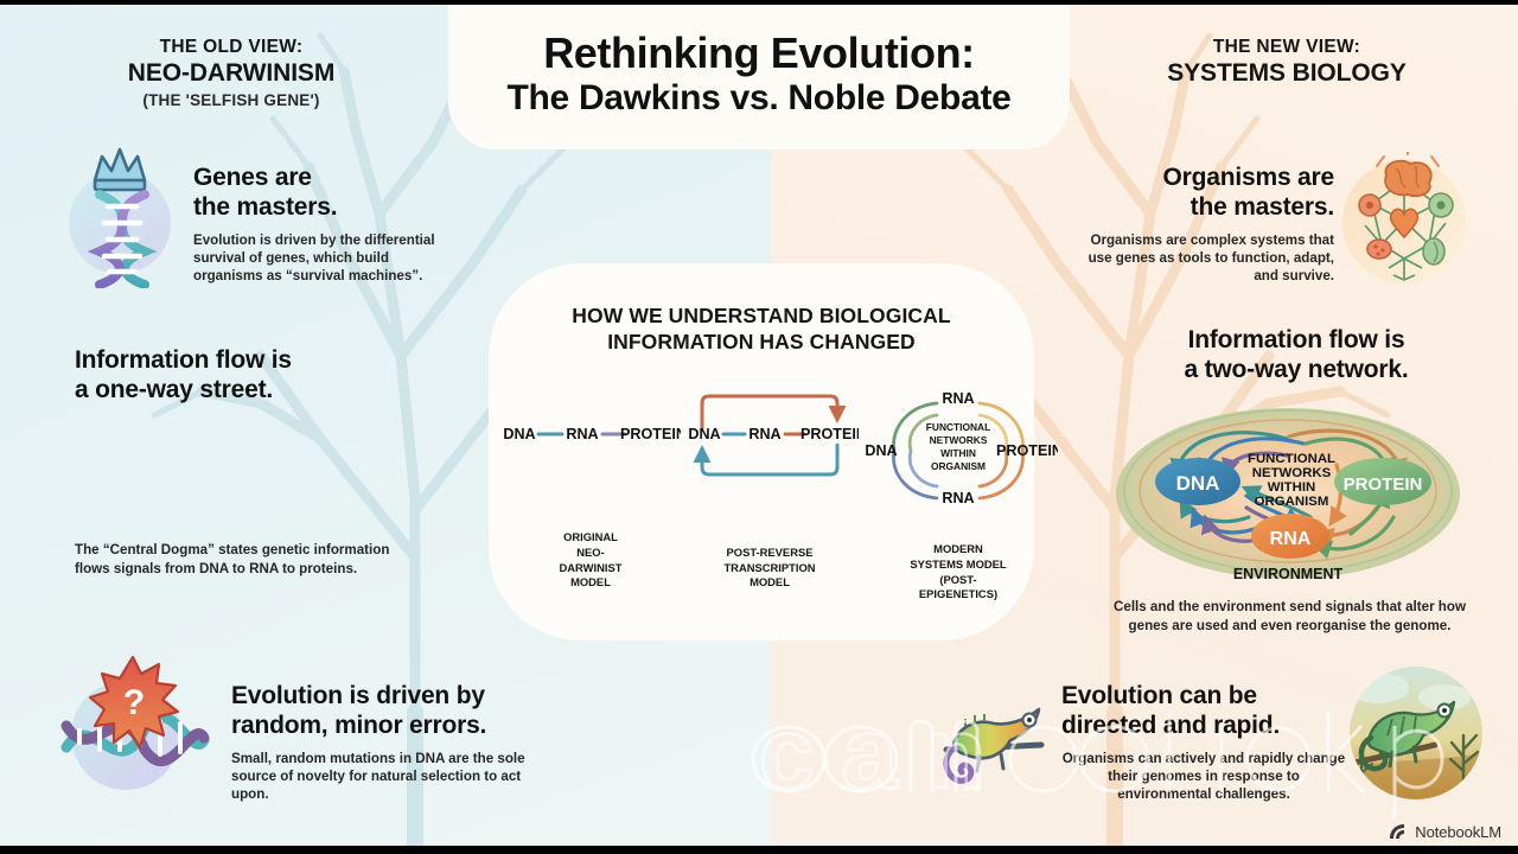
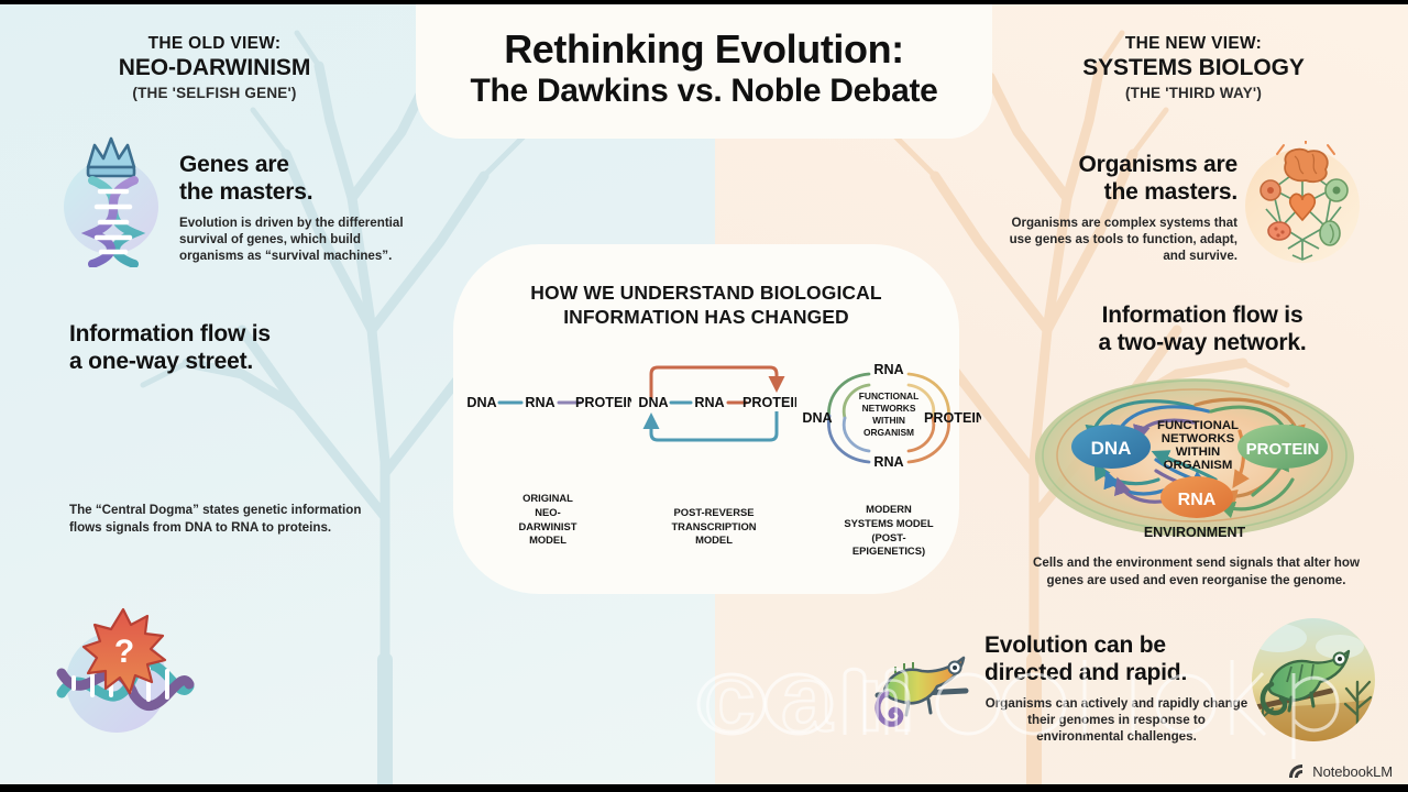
  Rethinking Evolution:
  The Dawkins vs. Noble Debate
  THE OLD VIEW:
  NEO-DARWINISM
  (THE 'SELFISH GENE')
  THE NEW VIEW:
  SYSTEMS BIOLOGY
+ (THE 'THIRD WAY')
  Genes are
  the masters.
  Evolution is driven by the differential survival of genes, which build organisms as “survival machines”.
  Information flow is
  a one-way street.
  The “Central Dogma” states genetic information flows signals from DNA to RNA to proteins.
  ?
- Evolution is driven by
- random, minor errors.
- Small, random mutations in DNA are the sole source of novelty for natural selection to act upon.
  Organisms are
  the masters.
  Organisms are complex systems that use genes as tools to function, adapt, and survive.
  Information flow is
  a two-way network.
  DNA
  PROTEIN
  RNA
  FUNCTIONAL
  NETWORKS
  WITHIN
  ORGANISM
  ENVIRONMENT
  Cells and the environment send signals that alter how genes are used and even reorganise the genome.
  Evolution can be
  directed and rapid.
  Organisms can actively and rapidly change their genomes in response to environmental challenges.
  HOW WE UNDERSTAND BIOLOGICAL
  INFORMATION HAS CHANGED
  DNA
  RNA
  PROTEI
  ORIGINAL
  NEO-DARWINIST MODEL
  DNA
  RNA
  PROTEI
  POST-REVERSE
  TRANSCRIPTION MODEL
  RNA
  RNA
  DNA
  PROTEIN
  FUNCTIONAL
  NETWORKS
  WITHIN
  ORGANISM
  MODERN SYSTEMS MODEL
  (POST-EPIGENETICS)
  c a n
  NotebookLM
